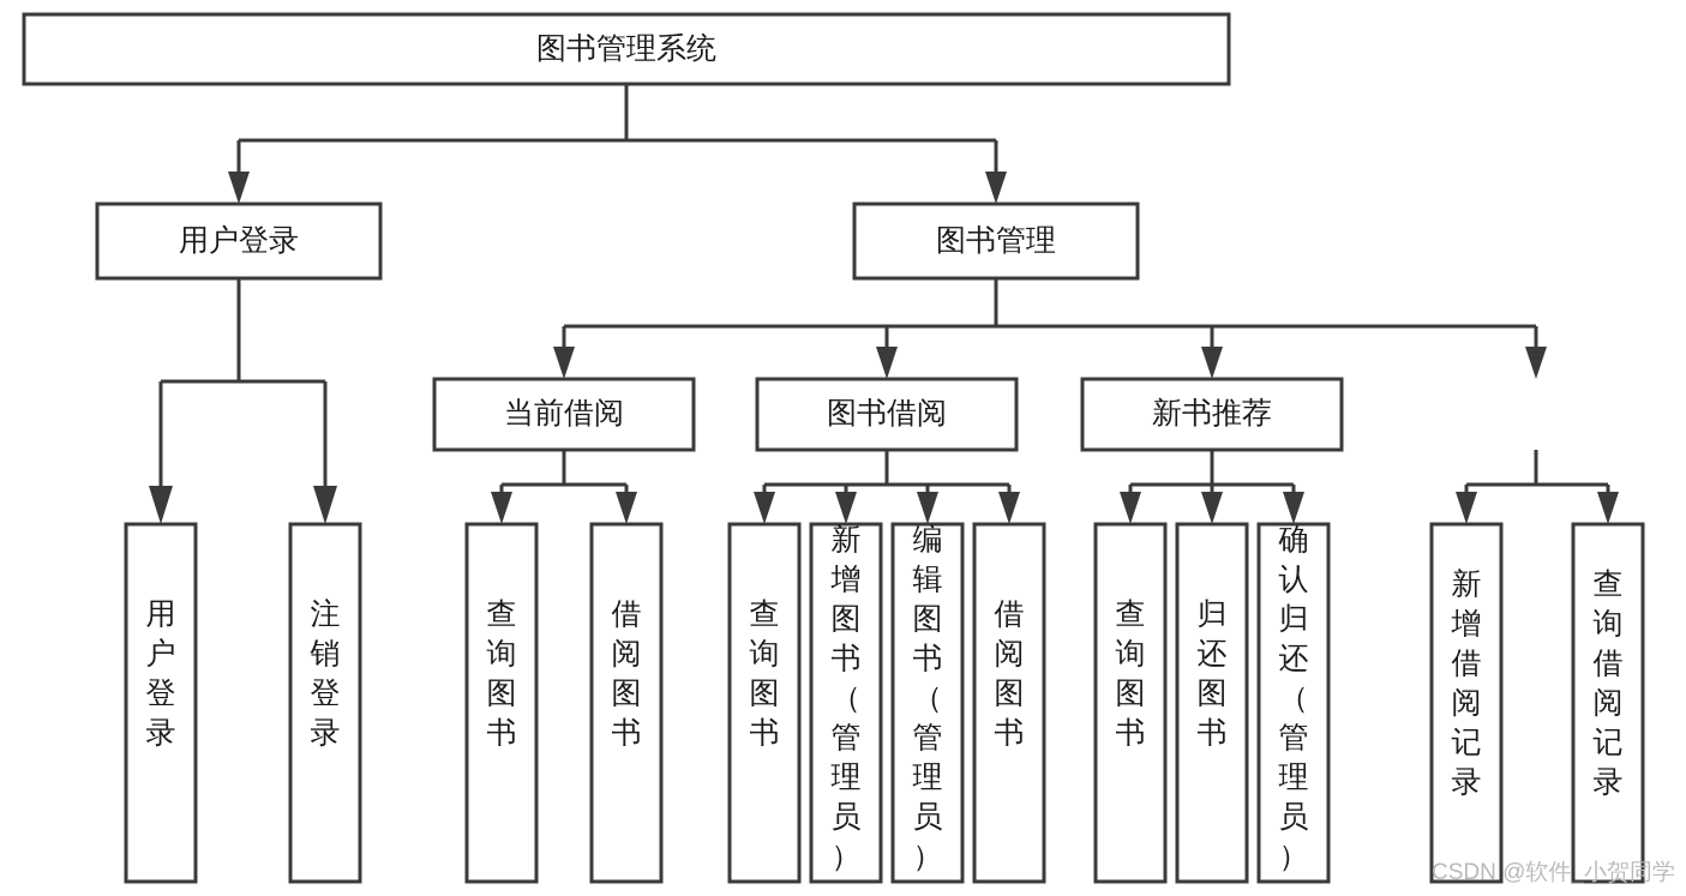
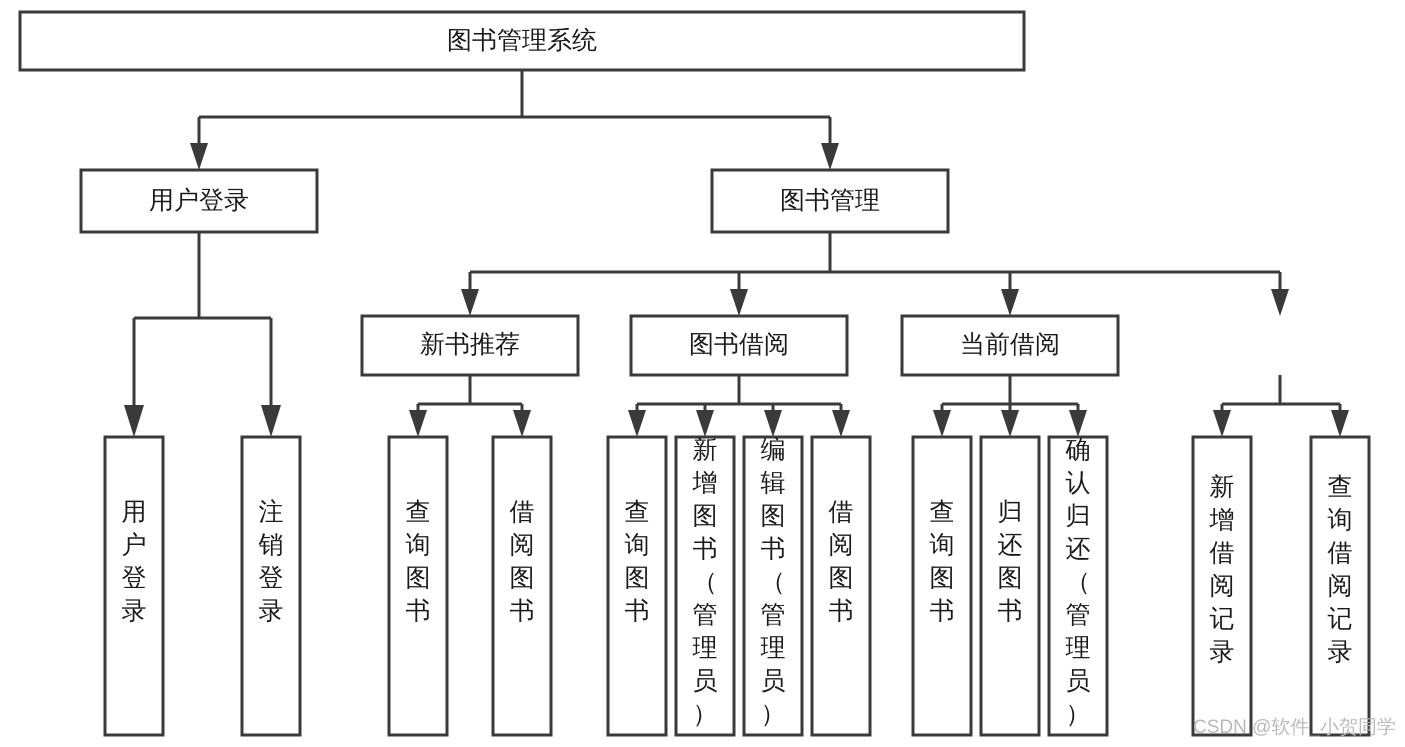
  图书管理系统
  用户登录
  图书管理
- 当前借阅
+ 新书推荐
  图书借阅
- 新书推荐
+ 当前借阅
  用户登录
  注销登录
  查询图书
  借阅图书
  查询图书
  新增图书（管理员）
  编辑图书（管理员）
  借阅图书
  查询图书
  归还图书
  确认归还（管理员）
  新增借阅记录
  查询借阅记录
  CSDN @软件_小贺同学
